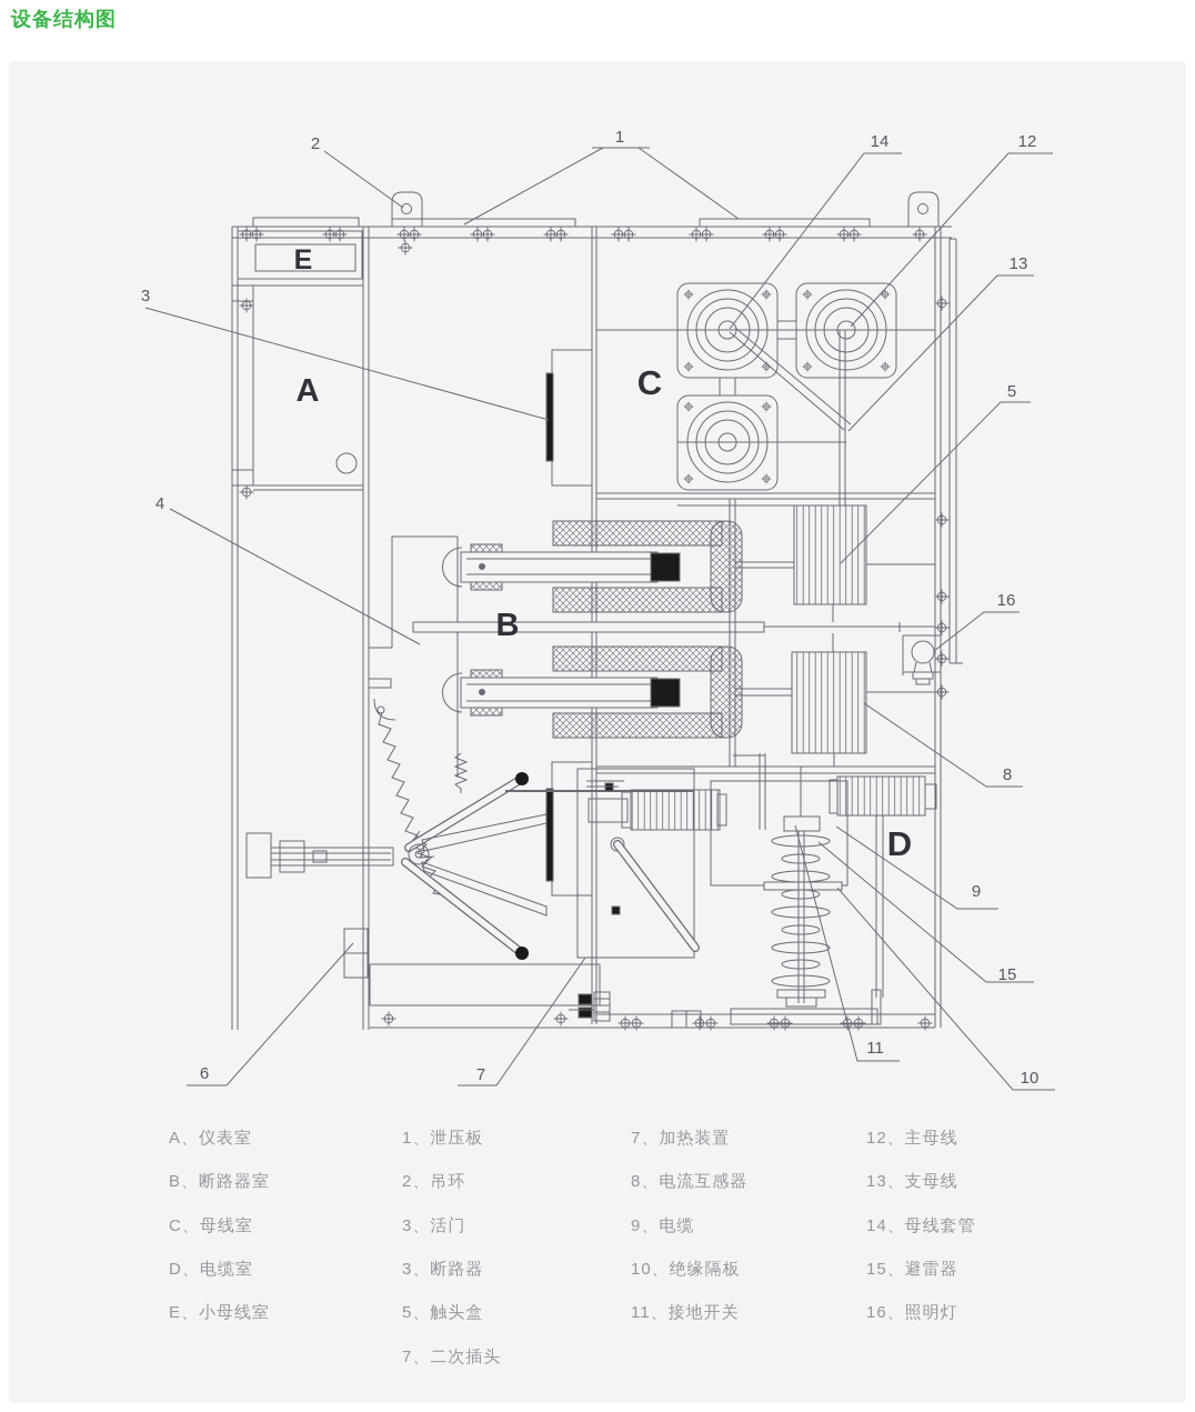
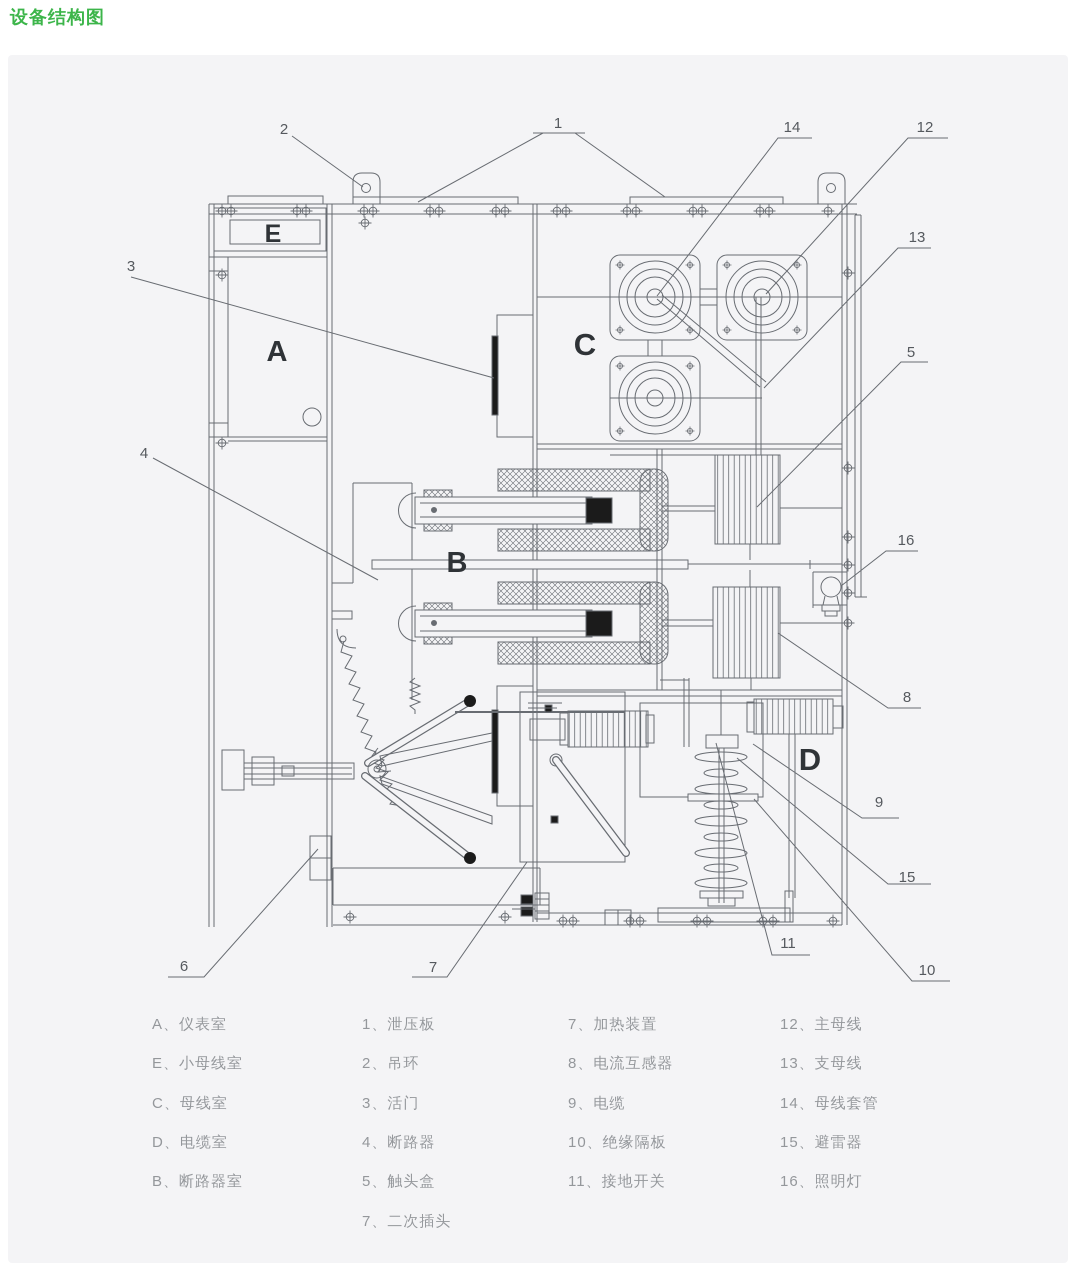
  设备结构图
  1
  2
  3
  4
  5
  6
  7
  8
  9
  10
  11
  12
  13
  14
  15
  16
  E
  A
  B
  C
  D
  A、仪表室
- B、断路器室
+ E、小母线室
  C、母线室
  D、电缆室
- E、小母线室
+ B、断路器室
  1、泄压板
  2、吊环
  3、活门
- 3、断路器
+ 4、断路器
  5、触头盒
  7、二次插头
  7、加热装置
  8、电流互感器
  9、电缆
  10、绝缘隔板
  11、接地开关
  12、主母线
  13、支母线
  14、母线套管
  15、避雷器
  16、照明灯
